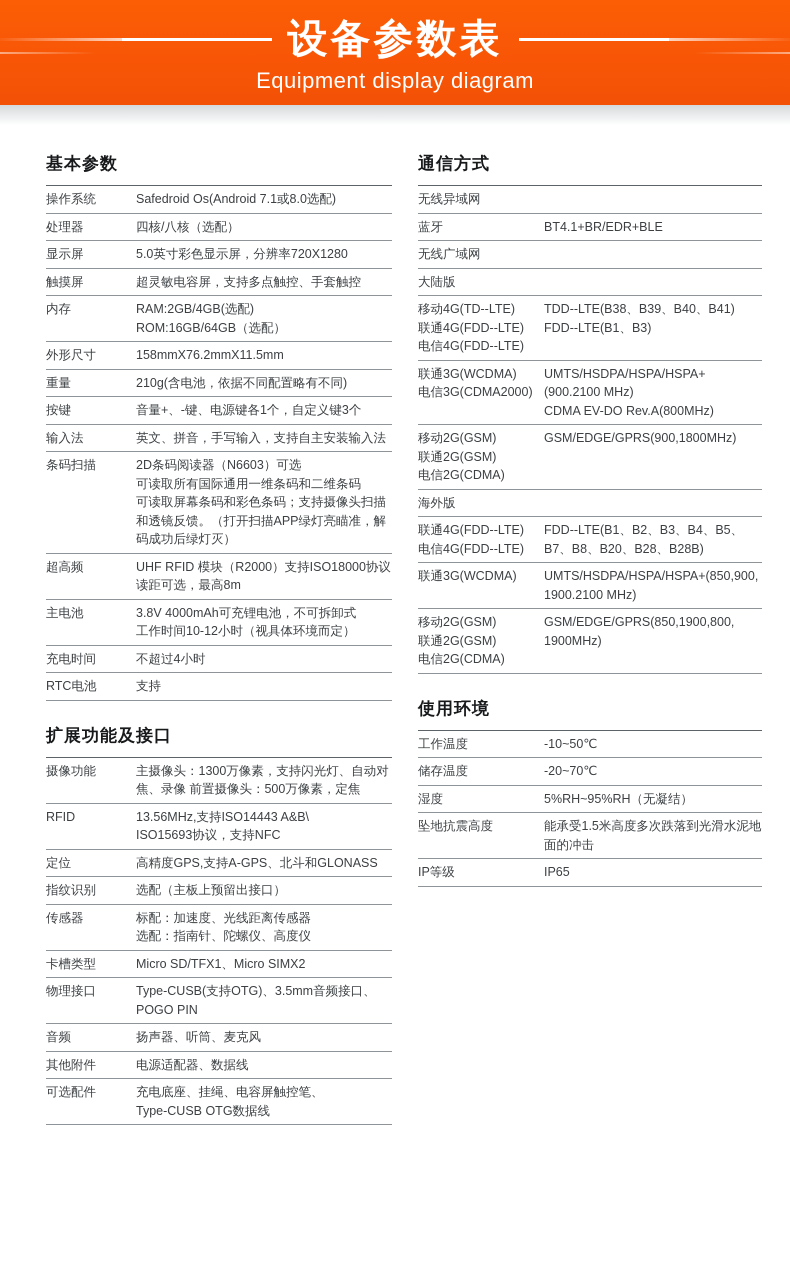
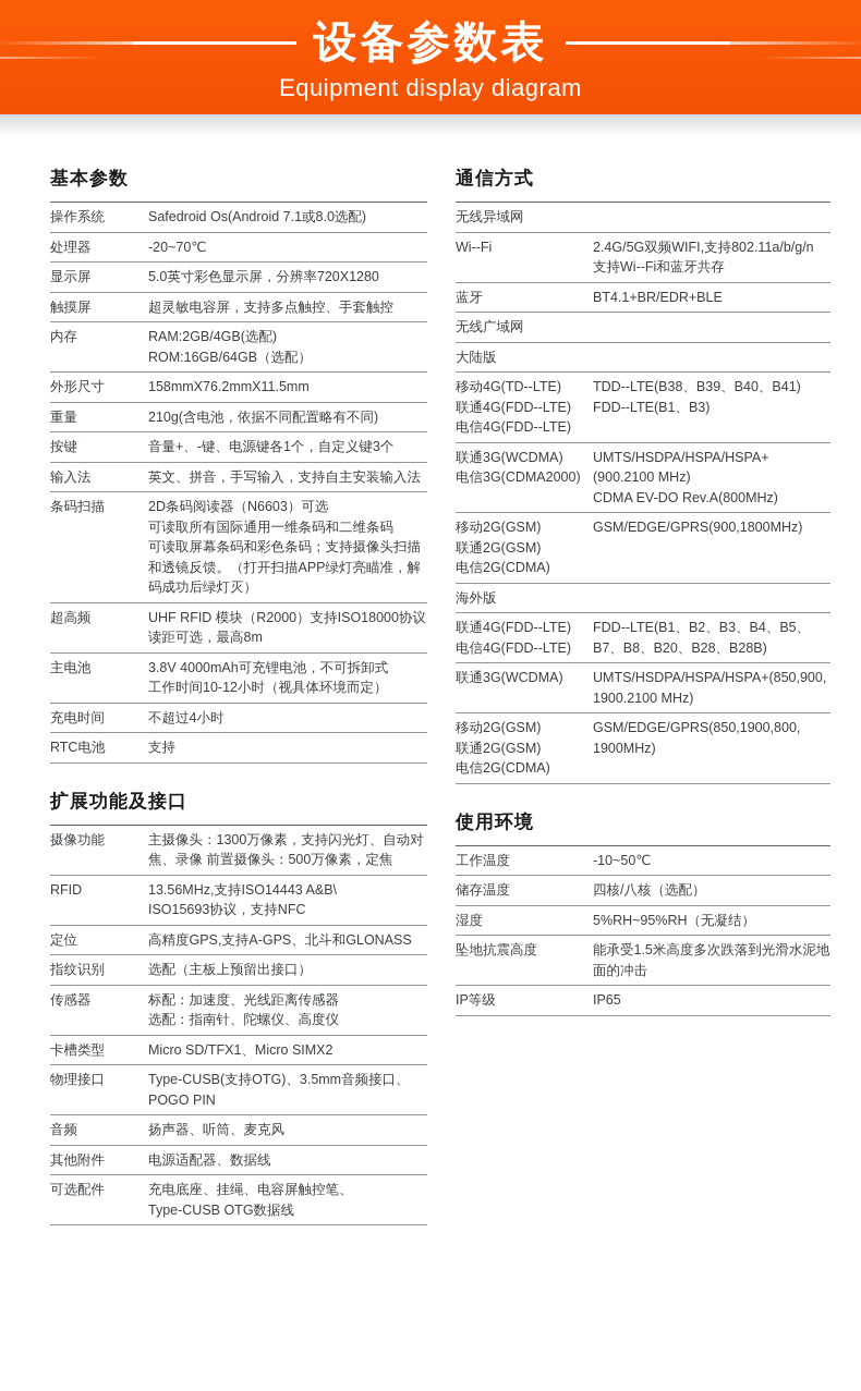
  设备参数表
  Equipment display diagram
  基本参数
  操作系统
  Safedroid Os(Android 7.1或8.0选配)
  处理器
- 四核/八核（选配）
+ -20~70℃
  显示屏
  5.0英寸彩色显示屏，分辨率720X1280
  触摸屏
  超灵敏电容屏，支持多点触控、手套触控
  内存
  RAM:2GB/4GB(选配)
  ROM:16GB/64GB（选配）
  外形尺寸
  158mmX76.2mmX11.5mm
  重量
  210g(含电池，依据不同配置略有不同)
  按键
  音量+、-键、电源键各1个，自定义键3个
  输入法
  英文、拼音，手写输入，支持自主安装输入法
  条码扫描
  2D条码阅读器（N6603）可选
  可读取所有国际通用一维条码和二维条码
  可读取屏幕条码和彩色条码；支持摄像头扫描和透镜反馈。（打开扫描APP绿灯亮瞄准，解码成功后绿灯灭）
  超高频
  UHF RFID 模块（R2000）支持ISO18000协议
  读距可选，最高8m
  主电池
  3.8V 4000mAh可充锂电池，不可拆卸式
  工作时间10-12小时（视具体环境而定）
  充电时间
  不超过4小时
  RTC电池
  支持
  扩展功能及接口
  摄像功能
  主摄像头：1300万像素，支持闪光灯、自动对焦、录像 前置摄像头：500万像素，定焦
  RFID
  13.56MHz,支持ISO14443 A&B\
  ISO15693协议，支持NFC
  定位
  高精度GPS,支持A-GPS、北斗和GLONASS
  指纹识别
  选配（主板上预留出接口）
  传感器
  标配：加速度、光线距离传感器
  选配：指南针、陀螺仪、高度仪
  卡槽类型
  Micro SD/TFX1、Micro SIMX2
  物理接口
  Type-CUSB(支持OTG)、3.5mm音频接口、POGO PIN
  音频
  扬声器、听筒、麦克风
  其他附件
  电源适配器、数据线
  可选配件
  充电底座、挂绳、电容屏触控笔、
  Type-CUSB OTG数据线
  通信方式
  无线异域网
+ Wi--Fi
+ 2.4G/5G双频WIFI,支持802.11a/b/g/n
+ 支持Wi--Fi和蓝牙共存
  蓝牙
  BT4.1+BR/EDR+BLE
  无线广域网
  大陆版
  移动4G(TD--LTE)
  联通4G(FDD--LTE)
  电信4G(FDD--LTE)
  TDD--LTE(B38、B39、B40、B41)
  FDD--LTE(B1、B3)
  联通3G(WCDMA)
  电信3G(CDMA2000)
  UMTS/HSDPA/HSPA/HSPA+
  (900.2100 MHz)
  CDMA EV-DO Rev.A(800MHz)
  移动2G(GSM)
  联通2G(GSM)
  电信2G(CDMA)
  GSM/EDGE/GPRS(900,1800MHz)
  海外版
  联通4G(FDD--LTE)
  电信4G(FDD--LTE)
  FDD--LTE(B1、B2、B3、B4、B5、B7、B8、B20、B28、B28B)
  联通3G(WCDMA)
  UMTS/HSDPA/HSPA/HSPA+(850,900,
  1900.2100 MHz)
  移动2G(GSM)
  联通2G(GSM)
  电信2G(CDMA)
  GSM/EDGE/GPRS(850,1900,800,
  1900MHz)
  使用环境
  工作温度
  -10~50℃
  储存温度
- -20~70℃
+ 四核/八核（选配）
  湿度
  5%RH~95%RH（无凝结）
  坠地抗震高度
  能承受1.5米高度多次跌落到光滑水泥地面的冲击
  IP等级
  IP65
